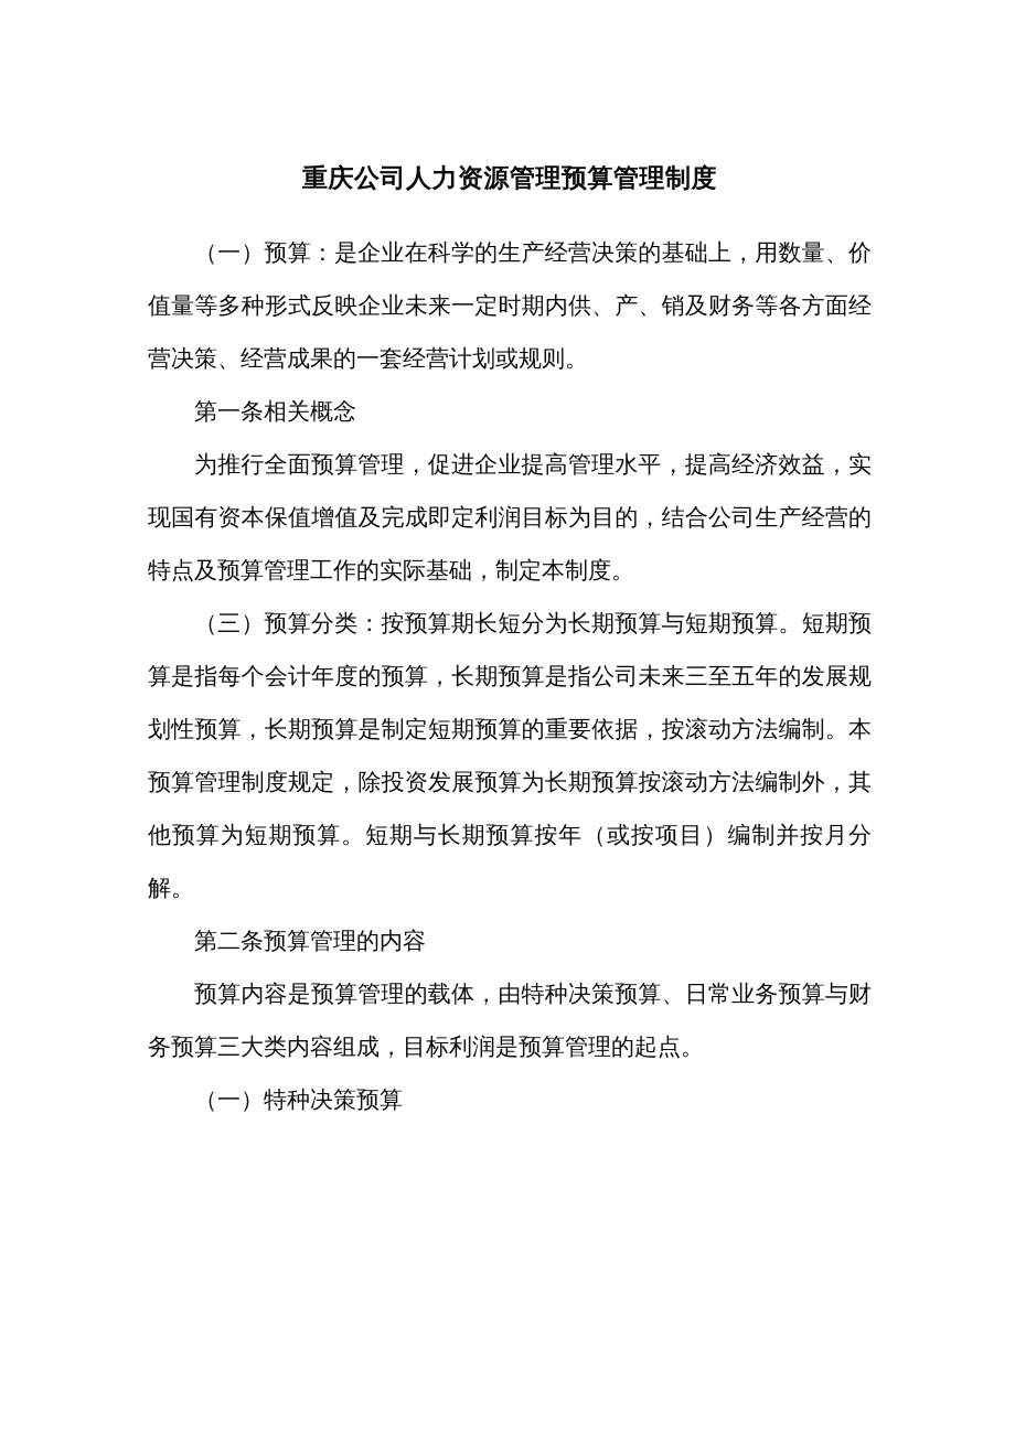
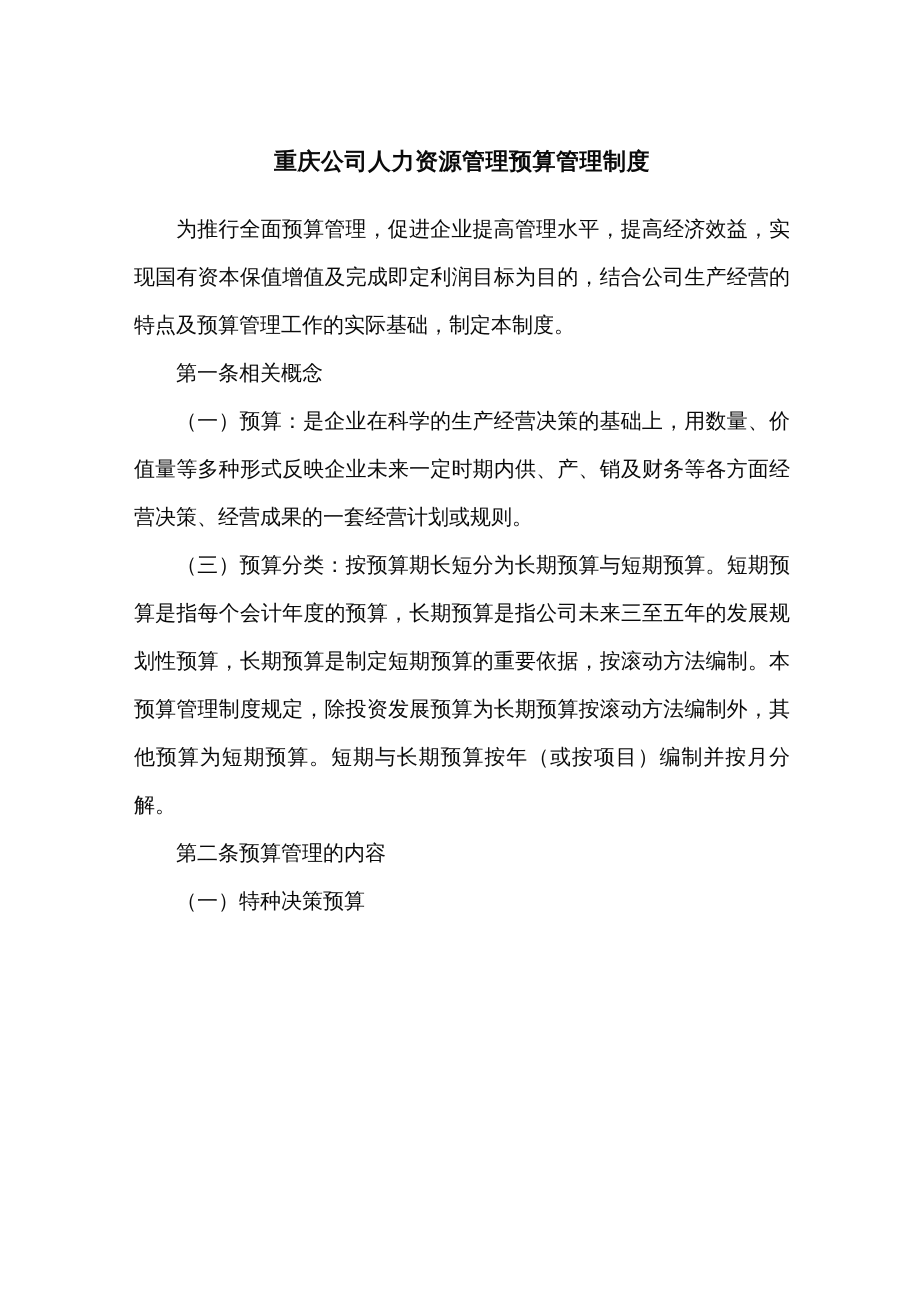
  重庆公司人力资源管理预算管理制度
- （一）预算：是企业在科学的生产经营决策的基础上，用数量、价值量等多种形式反映企业未来一定时期内供、产、销及财务等各方面经营决策、经营成果的一套经营计划或规则。
+ 为推行全面预算管理，促进企业提高管理水平，提高经济效益，实现国有资本保值增值及完成即定利润目标为目的，结合公司生产经营的特点及预算管理工作的实际基础，制定本制度。
  第一条相关概念
- 为推行全面预算管理，促进企业提高管理水平，提高经济效益，实现国有资本保值增值及完成即定利润目标为目的，结合公司生产经营的特点及预算管理工作的实际基础，制定本制度。
+ （一）预算：是企业在科学的生产经营决策的基础上，用数量、价值量等多种形式反映企业未来一定时期内供、产、销及财务等各方面经营决策、经营成果的一套经营计划或规则。
  （三）预算分类：按预算期长短分为长期预算与短期预算。短期预算是指每个会计年度的预算，长期预算是指公司未来三至五年的发展规划性预算，长期预算是制定短期预算的重要依据，按滚动方法编制。本预算管理制度规定，除投资发展预算为长期预算按滚动方法编制外，其他预算为短期预算。短期与长期预算按年（或按项目）编制并按月分解。
  第二条预算管理的内容
- 预算内容是预算管理的载体，由特种决策预算、日常业务预算与财务预算三大类内容组成，目标利润是预算管理的起点。
  （一）特种决策预算
